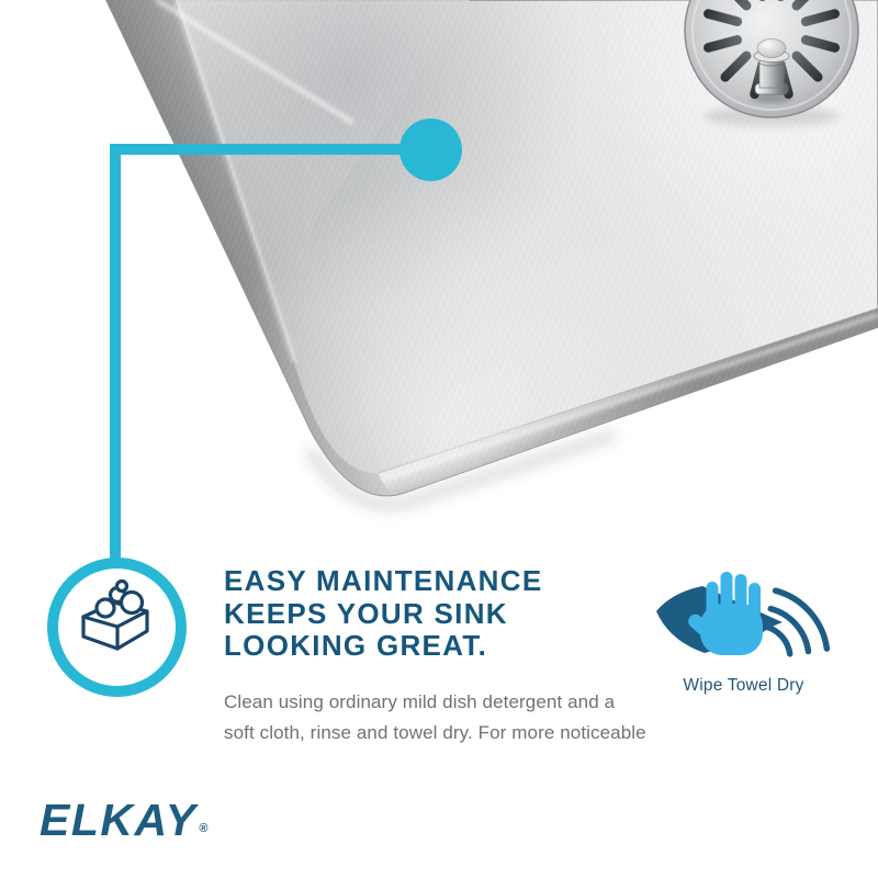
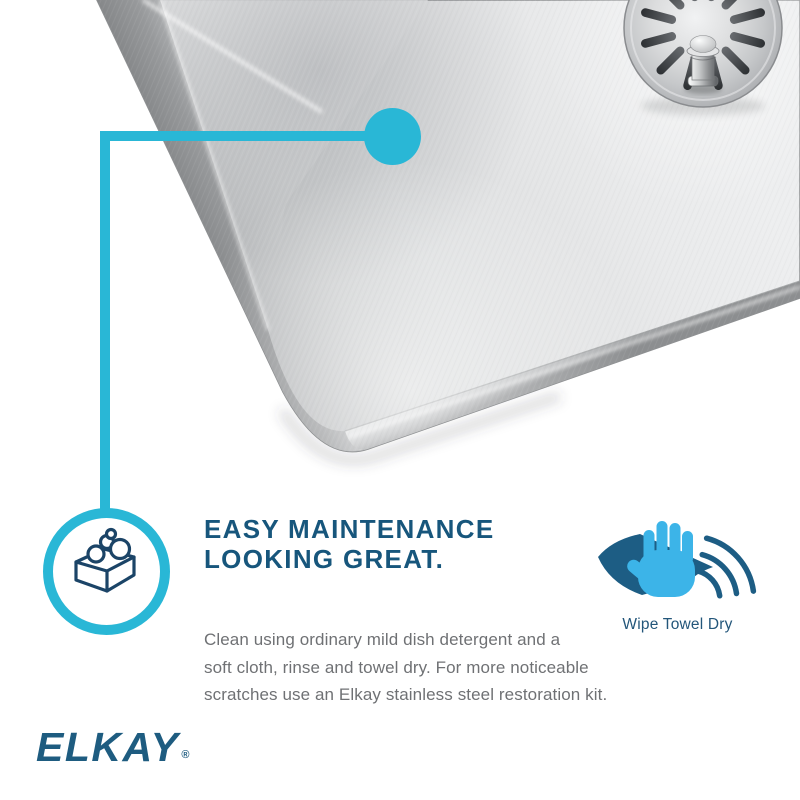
  EASY MAINTENANCE
- KEEPS YOUR SINK
  LOOKING GREAT.
  Clean using ordinary mild dish detergent and a
  soft cloth, rinse and towel dry. For more noticeable
+ scratches use an Elkay stainless steel restoration kit.
  Wipe Towel Dry
  ELKAY ®
